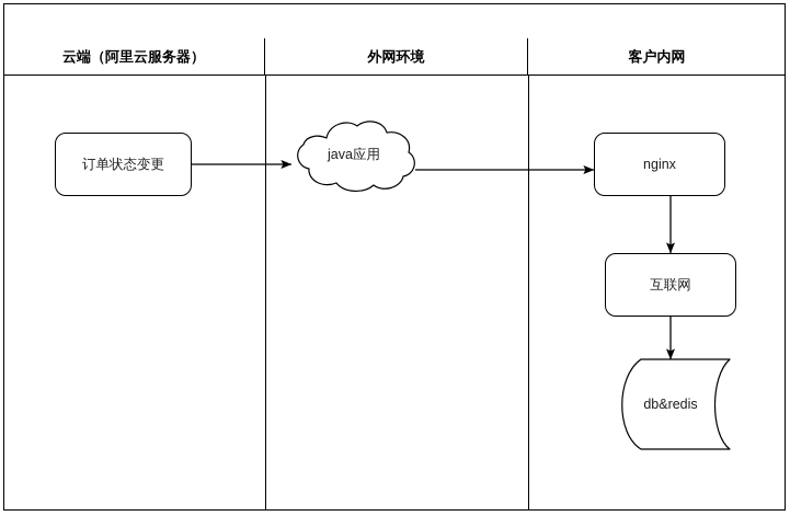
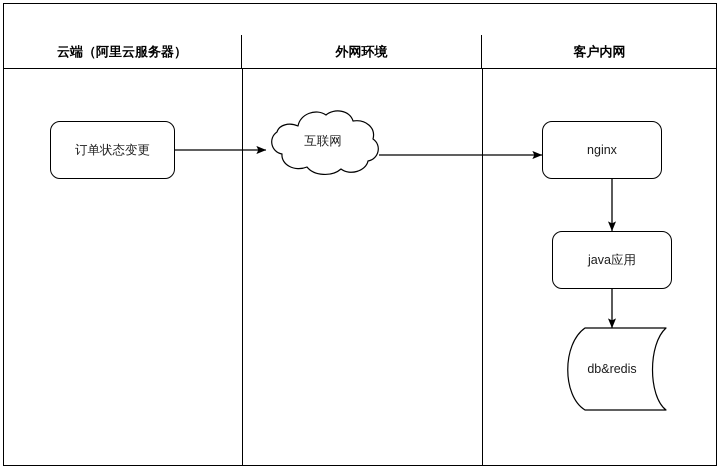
  云端（阿里云服务器）
  外网环境
  客户内网
  订单状态变更
- java应用
+ 互联网
  nginx
- 互联网
+ java应用
  db&redis
